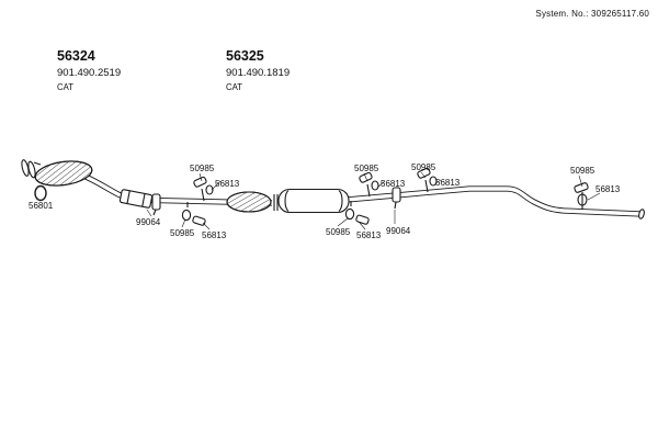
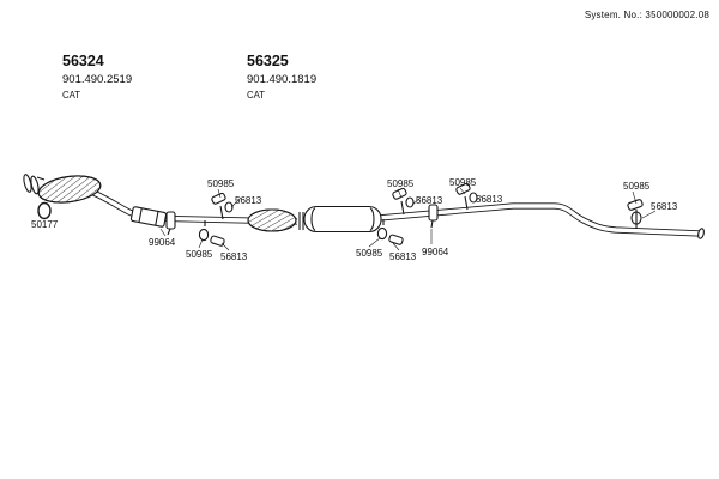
- System. No.: 309265117.60
+ System. No.: 350000002.08
  56324
  901.490.2519
  CAT
  56325
  901.490.1819
  CAT
- 56801
+ 50177
  99064
  50985
  56813
  50985
  56813
  50985
  56813
  50985
  56813
  99064
  50985
  56813
  50985
  56813
